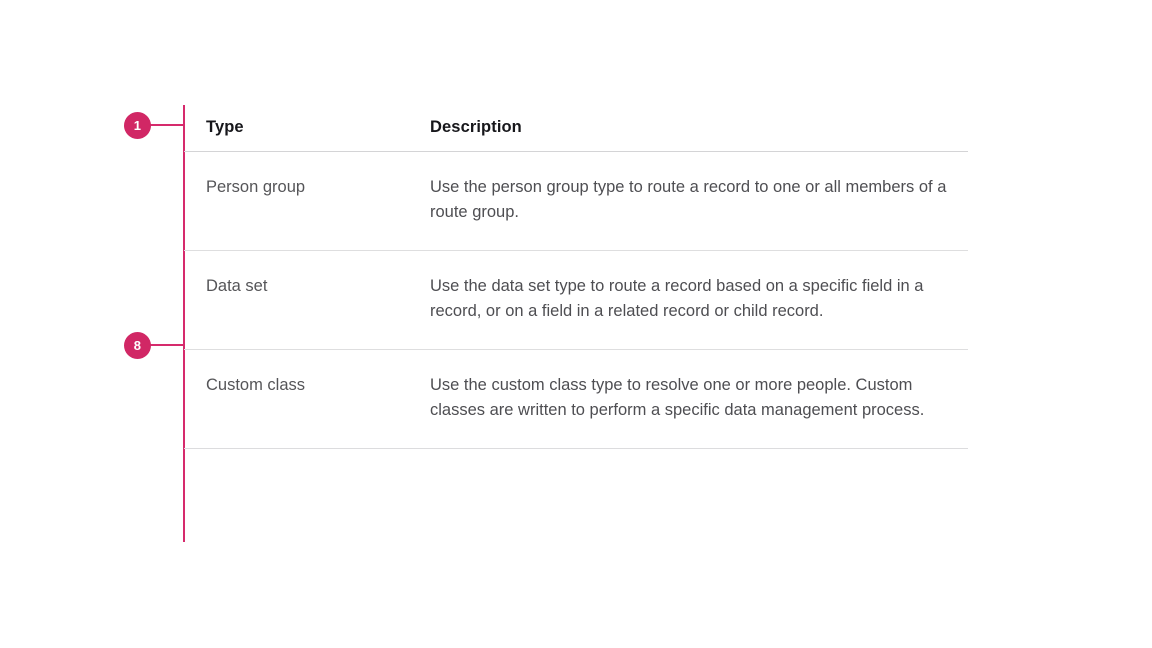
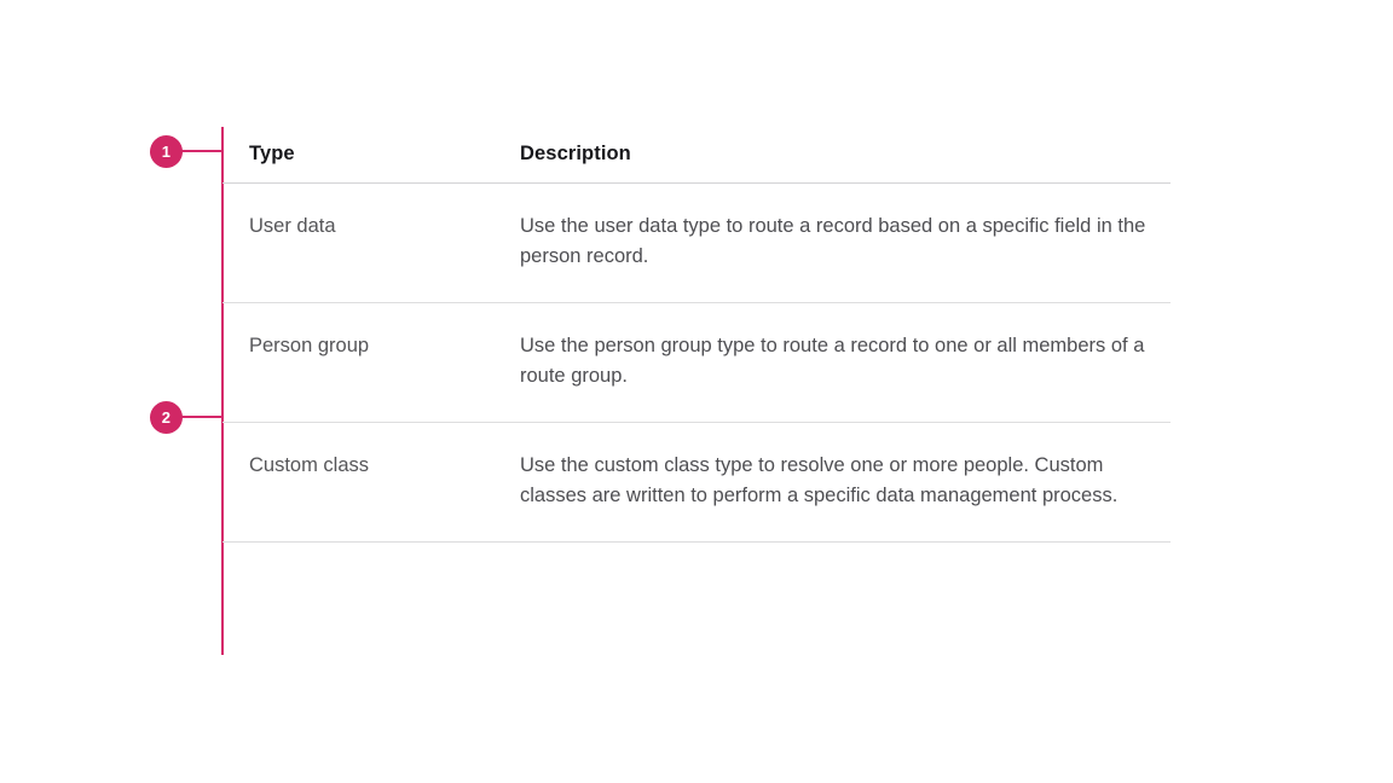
  1
- 8
+ 2
  Type	Description
+ User data	Use the user data type to route a record based on a specific field in the person record.
  Person group	Use the person group type to route a record to one or all members of a route group.
- Data set	Use the data set type to route a record based on a specific field in a record, or on a field in a related record or child record.
  Custom class	Use the custom class type to resolve one or more people. Custom classes are written to perform a specific data management process.
